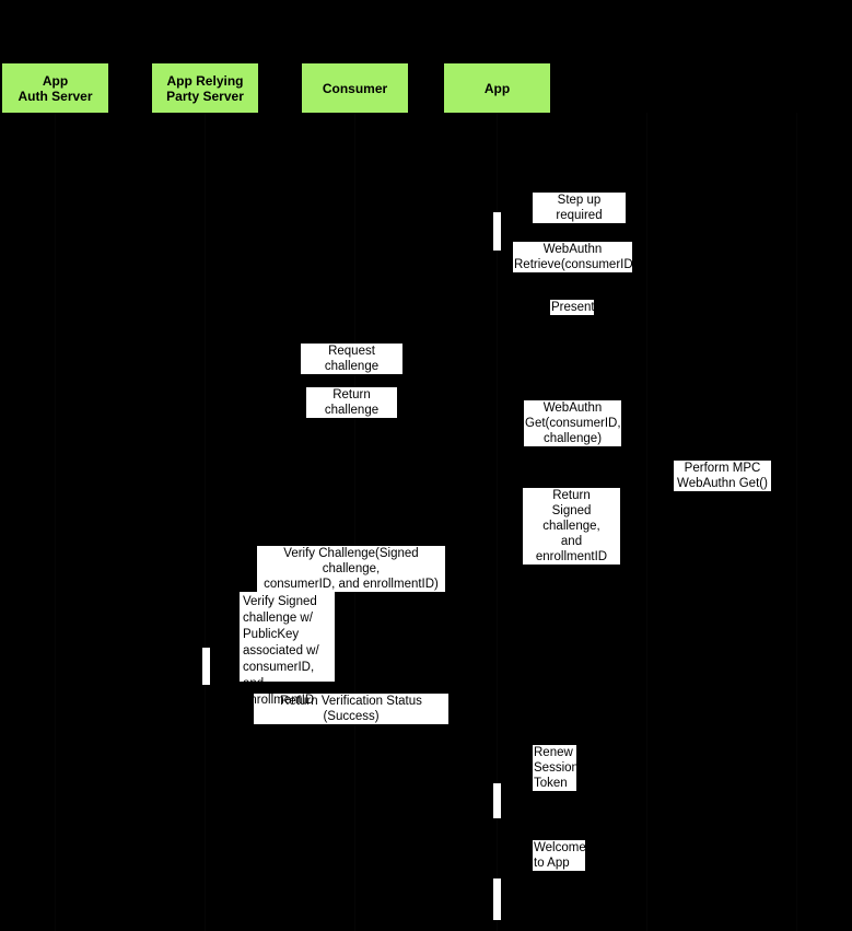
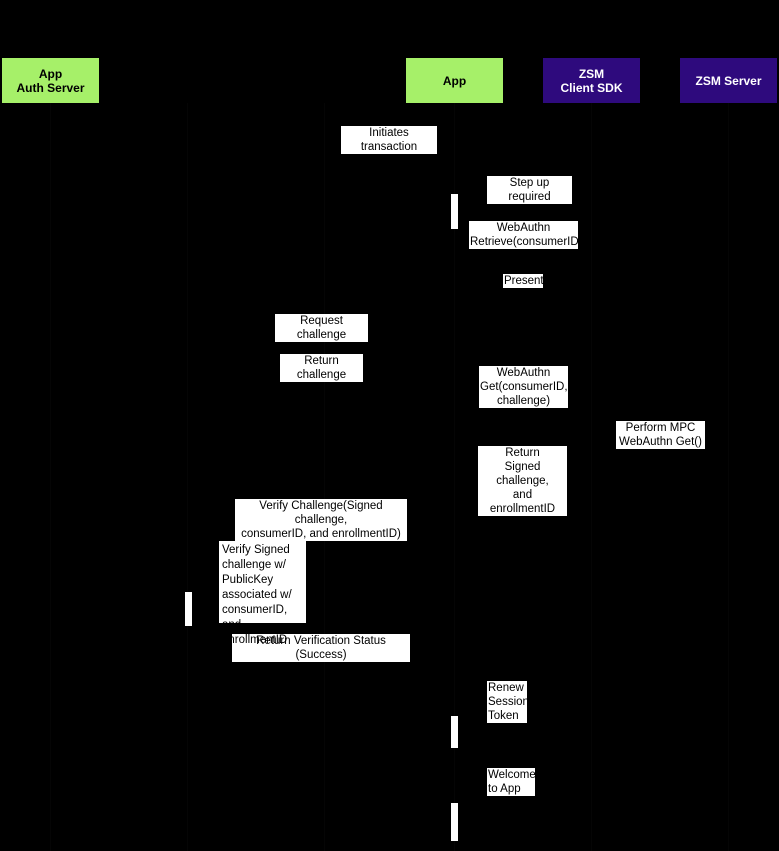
  App
  Auth Server
- App Relying
- Party Server
- Consumer
  App
+ ZSM
+ Client SDK
+ ZSM Server
+ Initiates transaction
  Step up required
  WebAuthn
  Retrieve(consumerID)
  Present
  Request challenge
  Return challenge
  WebAuthn
  Get(consumerID,
  challenge)
  Perform MPC
  WebAuthn Get()
  Return
  Signed challenge,
  and enrollmentID
  Verify Challenge(Signed challenge,
  consumerID, and enrollmentID)
  n Verification Status (Success)
  Renew
  Session
  Token
  Welcome
  to App
  Verify Signed
  challenge w/
  PublicKey
  associated w/
  consumerID, and
  enrollmentID
